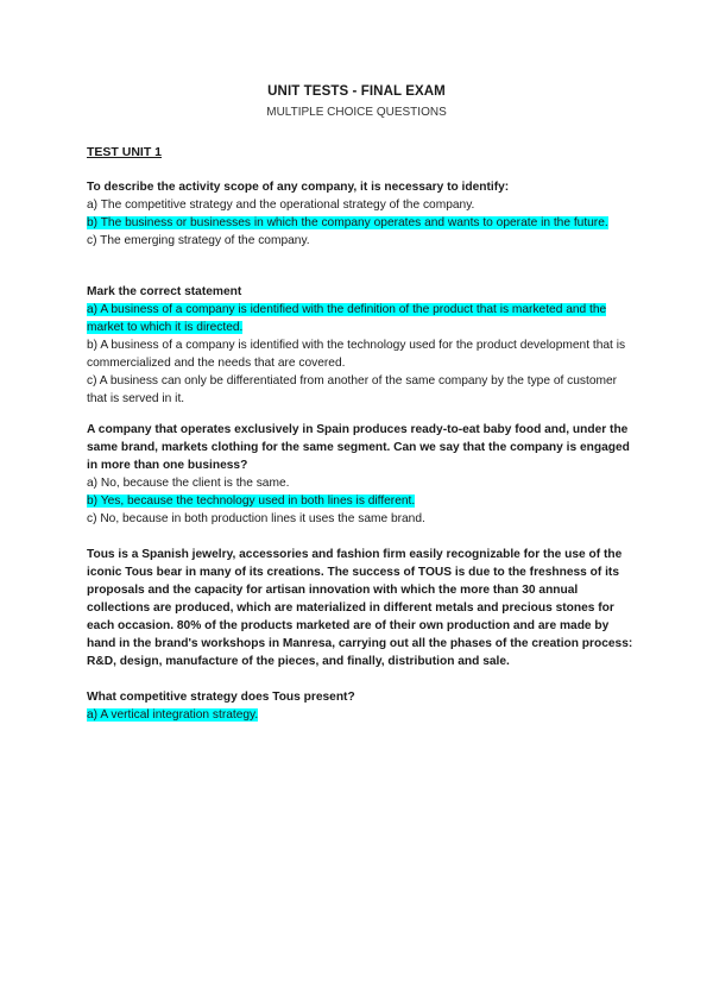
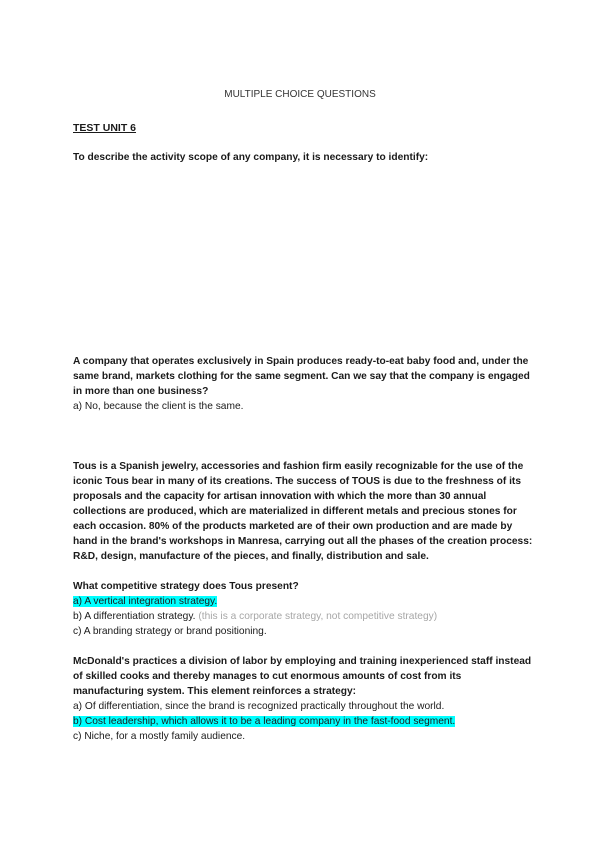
- UNIT TESTS - FINAL EXAM
  MULTIPLE CHOICE QUESTIONS
- TEST UNIT 1
+ TEST UNIT 6
  To describe the activity scope of any company, it is necessary to identify:
- a) The competitive strategy and the operational strategy of the company.
- b) The business or businesses in which the company operates and wants to operate in the future.
- c) The emerging strategy of the company.
- Mark the correct statement
- a) A business of a company is identified with the definition of the product that is marketed and the market to which it is directed.
- b) A business of a company is identified with the technology used for the product development that is commercialized and the needs that are covered.
- c) A business can only be differentiated from another of the same company by the type of customer that is served in it.
  A company that operates exclusively in Spain produces ready-to-eat baby food and, under the same brand, markets clothing for the same segment. Can we say that the company is engaged in more than one business?
  a) No, because the client is the same.
- b) Yes, because the technology used in both lines is different.
- c) No, because in both production lines it uses the same brand.
  Tous is a Spanish jewelry, accessories and fashion firm easily recognizable for the use of the iconic Tous bear in many of its creations. The success of TOUS is due to the freshness of its proposals and the capacity for artisan innovation with which the more than 30 annual collections are produced, which are materialized in different metals and precious stones for each occasion. 80% of the products marketed are of their own production and are made by hand in the brand's workshops in Manresa, carrying out all the phases of the creation process: R&D, design, manufacture of the pieces, and finally, distribution and sale.
  What competitive strategy does Tous present?
  a) A vertical integration strategy.
+ b) A differentiation strategy. (this is a corporate strategy, not competitive strategy)
+ c) A branding strategy or brand positioning.
+ McDonald's practices a division of labor by employing and training inexperienced staff instead of skilled cooks and thereby manages to cut enormous amounts of cost from its manufacturing system. This element reinforces a strategy:
+ a) Of differentiation, since the brand is recognized practically throughout the world.
+ b) Cost leadership, which allows it to be a leading company in the fast-food segment.
+ c) Niche, for a mostly family audience.
